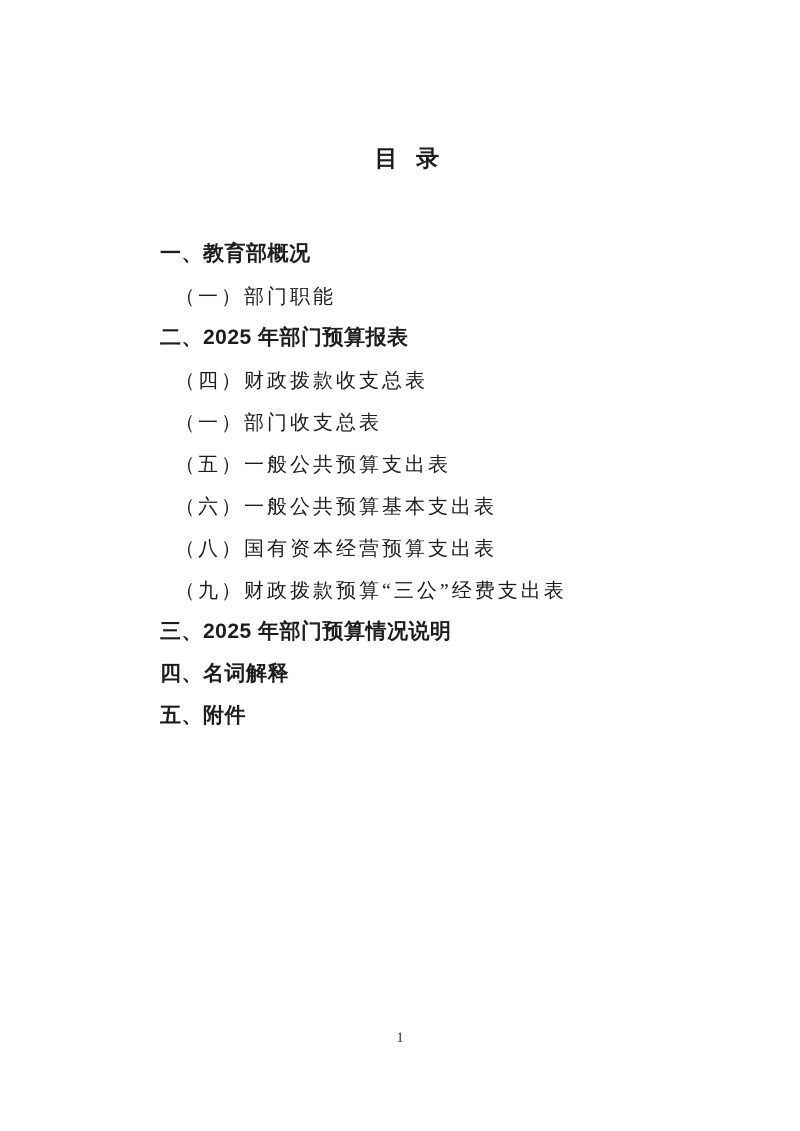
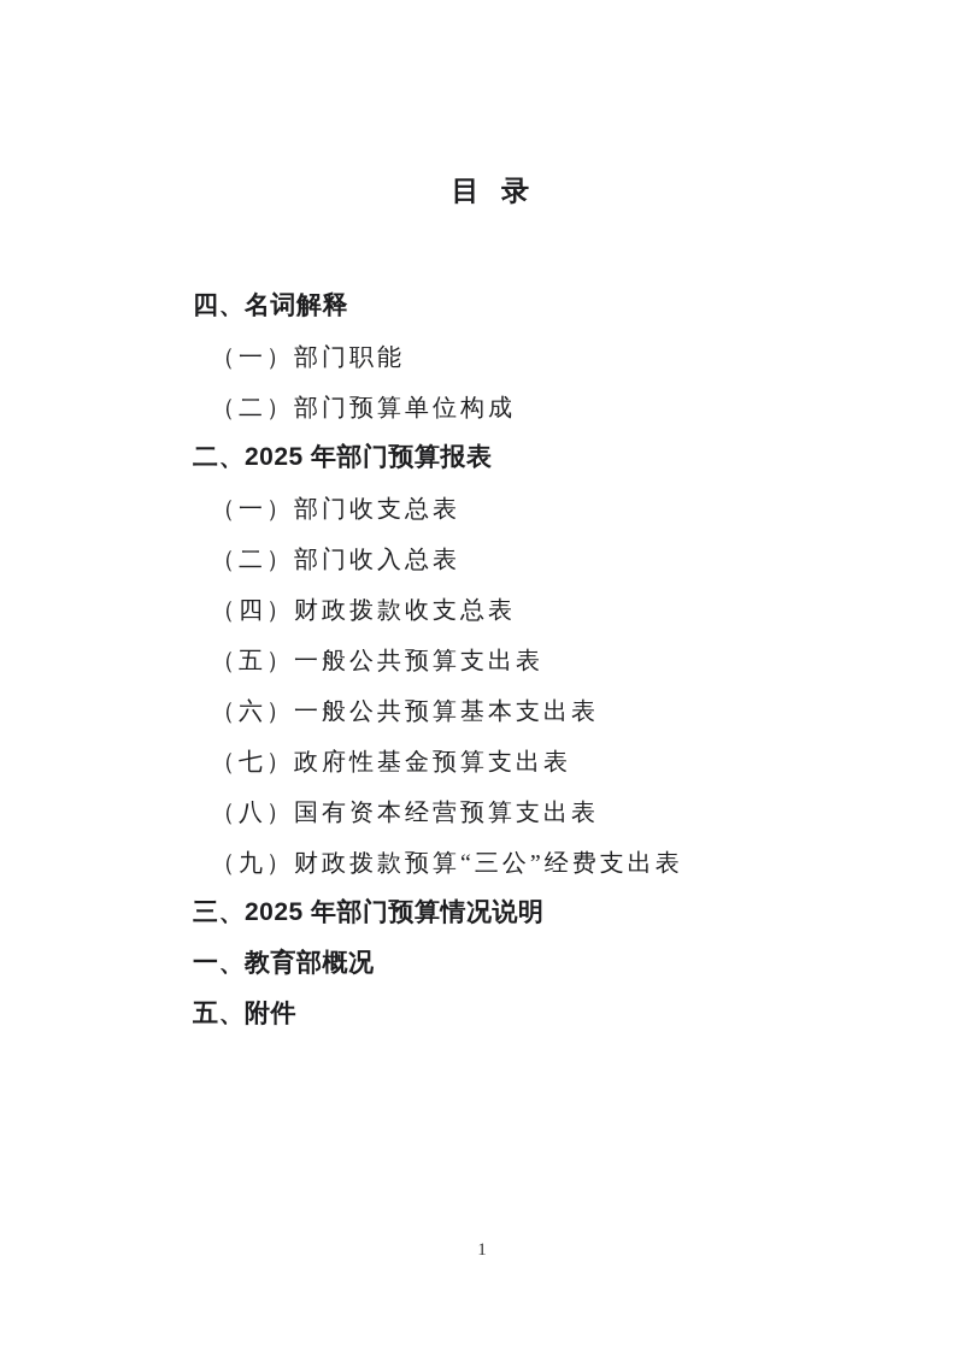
  目 录
- 一、教育部概况
+ 四、名词解释
  （一）部门职能
+ （二）部门预算单位构成
  二、2025 年部门预算报表
- （四）财政拨款收支总表
+ （一）部门收支总表
+ （二）部门收入总表
- （一）部门收支总表
+ （四）财政拨款收支总表
  （五）一般公共预算支出表
  （六）一般公共预算基本支出表
+ （七）政府性基金预算支出表
  （八）国有资本经营预算支出表
  （九）财政拨款预算“三公”经费支出表
  三、2025 年部门预算情况说明
- 四、名词解释
+ 一、教育部概况
  五、附件
  1
